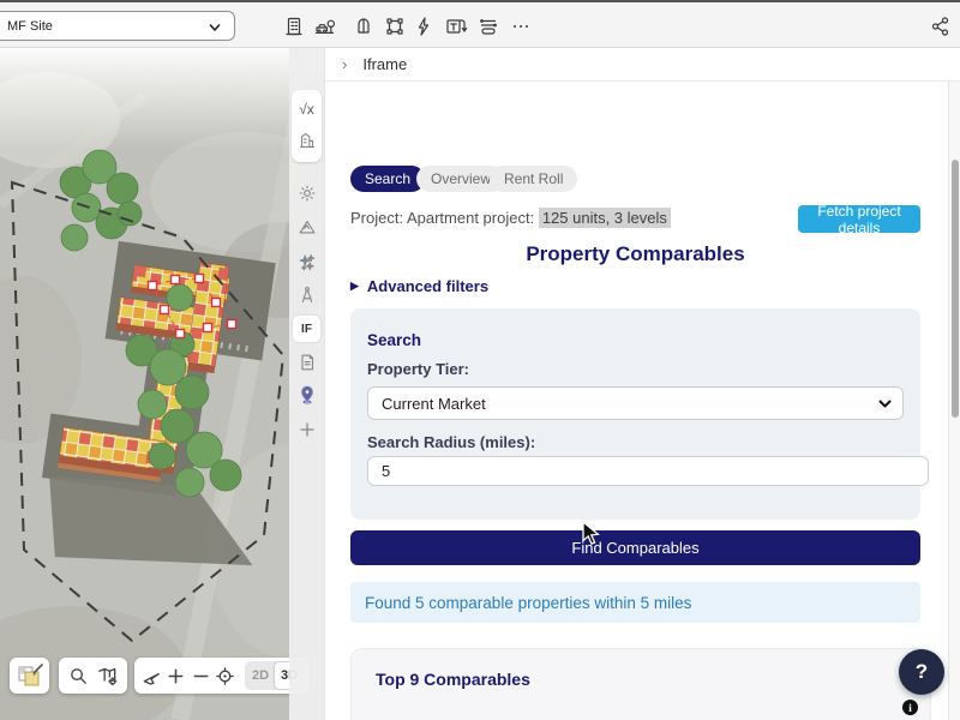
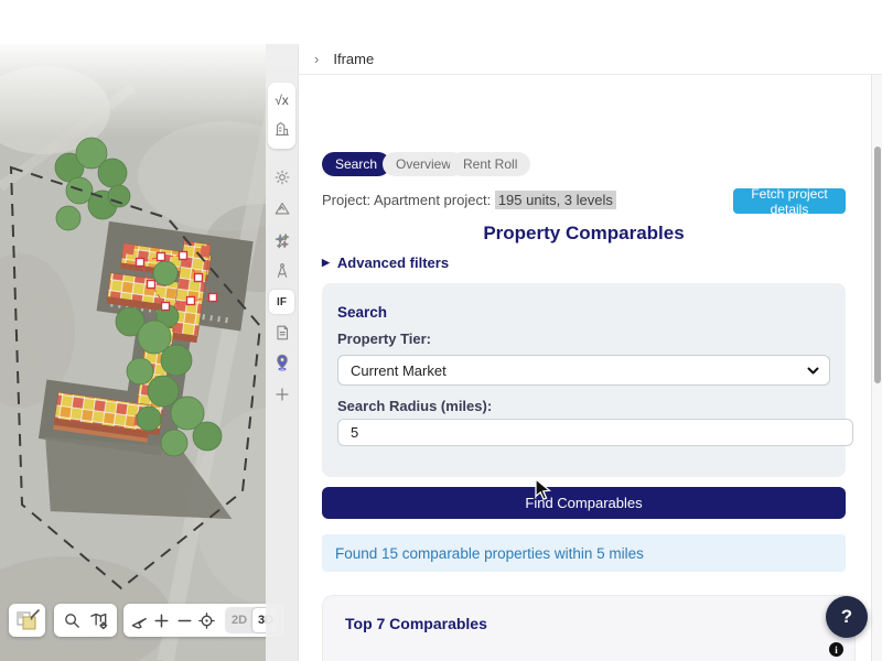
- MF Site
  2D
  √x
  IF
  ›
  Iframe
  Search
  Overview
  Rent Roll
- Project: Apartment project: 125 units, 3 levels
+ Project: Apartment project: 195 units, 3 levels
  Fetch project details
  Property Comparables
  ▶
  Advanced filters
  Search
  Property Tier:
  Current Market
  Search Radius (miles):
  5
  Find Comparables
- Found 5 comparable properties within 5 miles
+ Found 15 comparable properties within 5 miles
- Top 9 Comparables
+ Top 7 Comparables
  ?
  i
